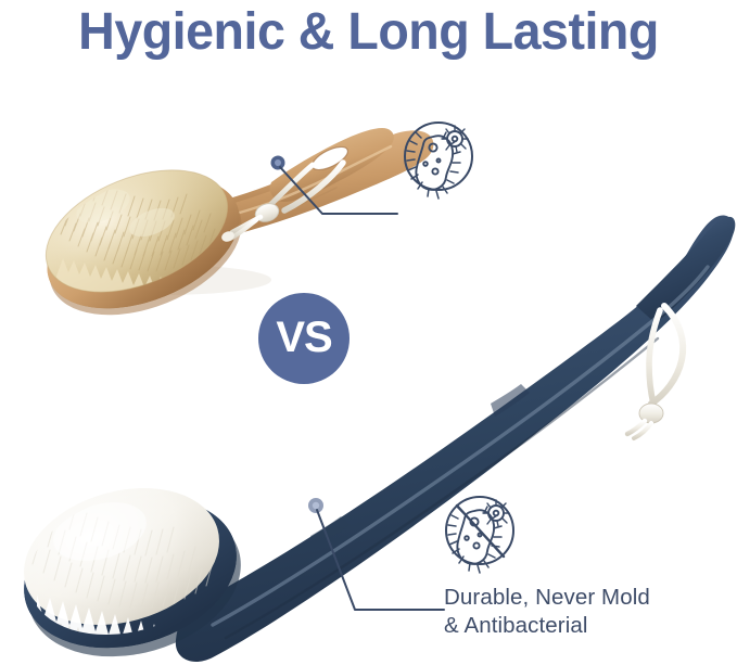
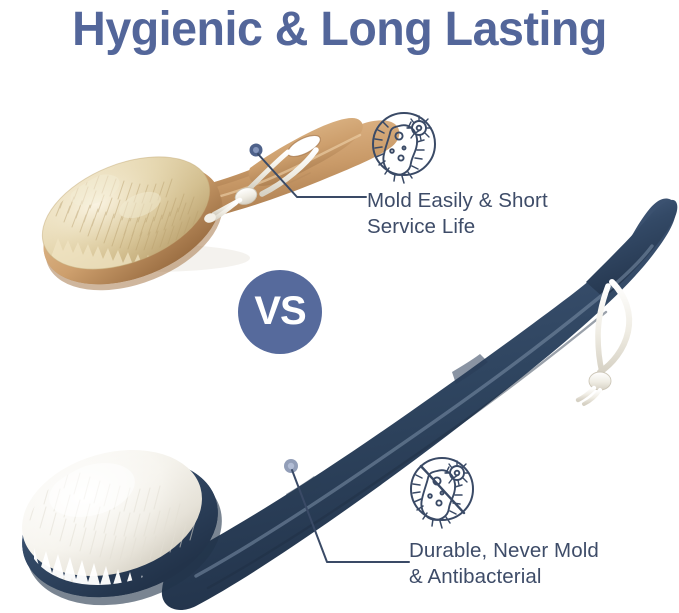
  Hygienic & Long Lasting
  VS
+ Mold Easily & Short
+ Service Life
  Durable, Never Mold
  & Antibacterial
